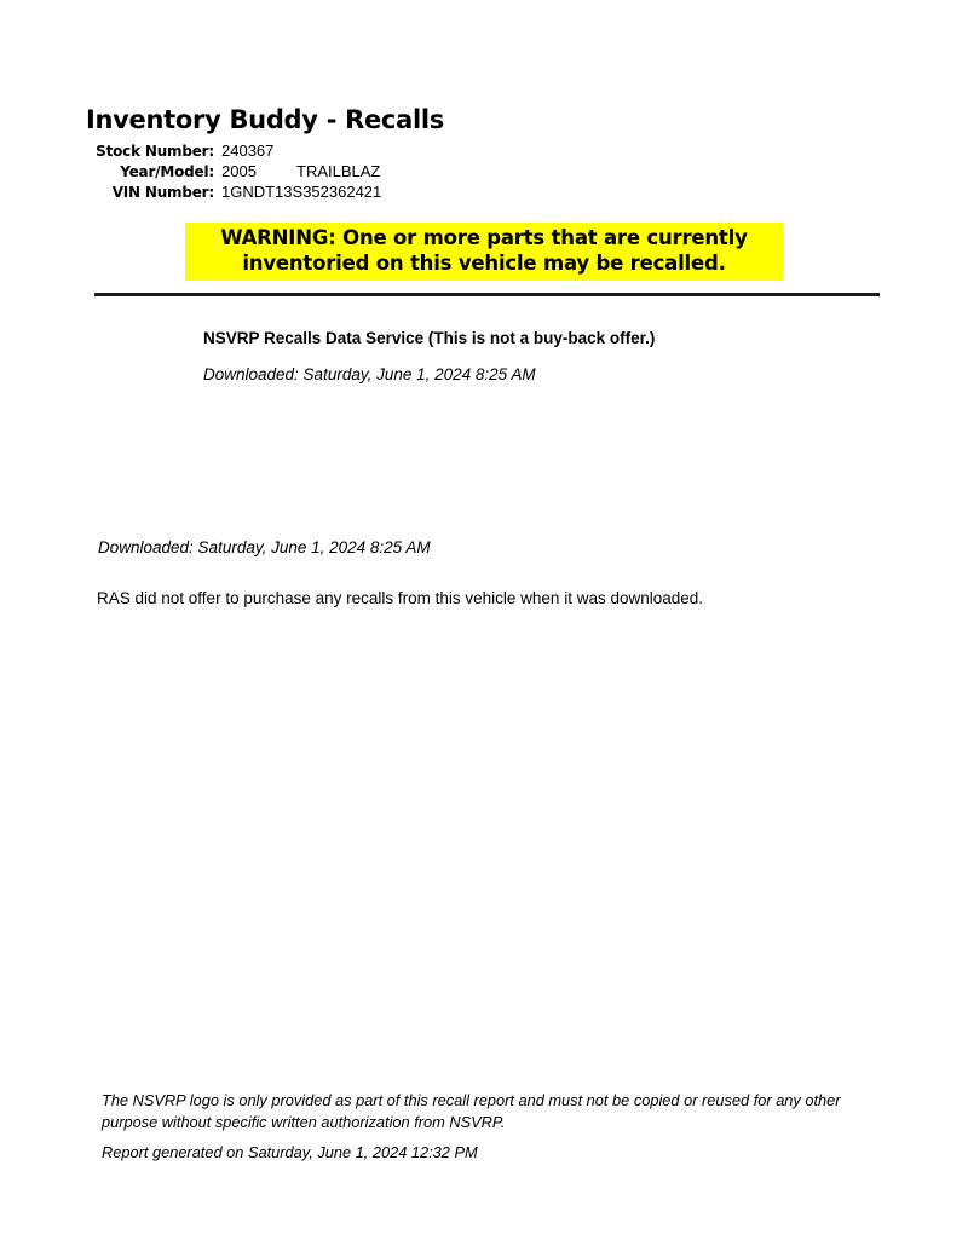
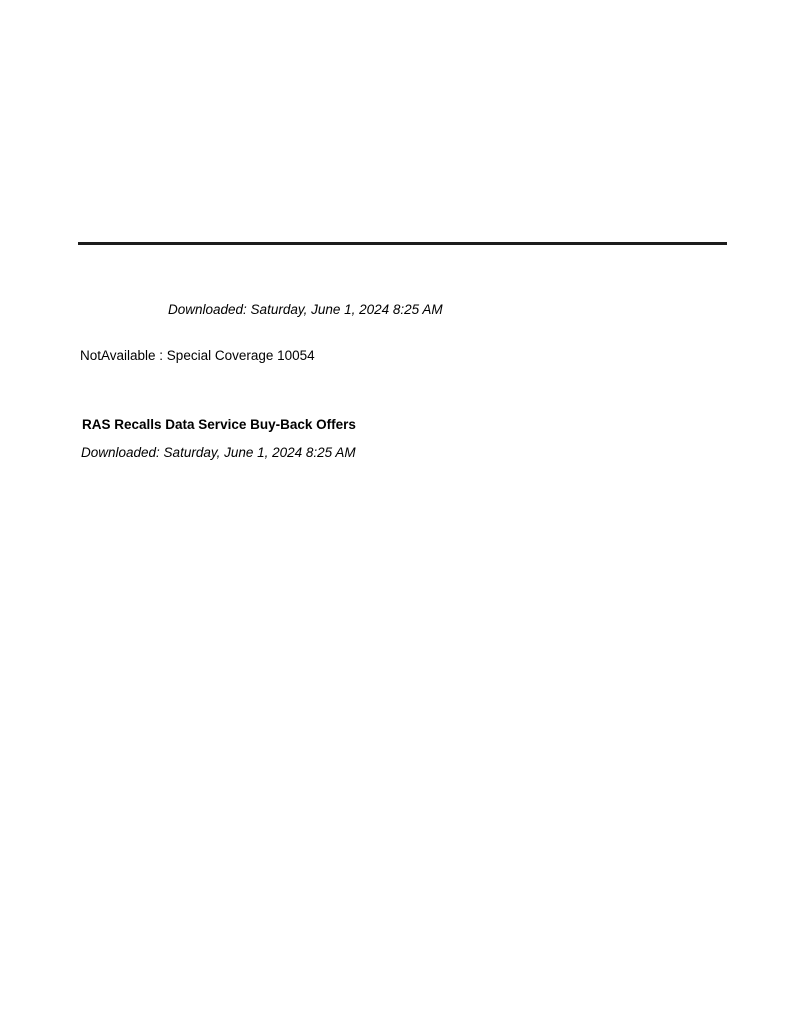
- Inventory Buddy - Recalls
- Stock Number:
- 240367
- Year/Model:
- 2005 TRAILBLAZ
- VIN Number:
- 1GNDT13S352362421
- WARNING: One or more parts that are currently inventoried on this vehicle may be recalled.
- NSVRP Recalls Data Service (This is not a buy-back offer.)
  Downloaded: Saturday, June 1, 2024 8:25 AM
+ NotAvailable : Special Coverage 10054
+ RAS Recalls Data Service Buy-Back Offers
  Downloaded: Saturday, June 1, 2024 8:25 AM
- RAS did not offer to purchase any recalls from this vehicle when it was downloaded.
- The NSVRP logo is only provided as part of this recall report and must not be copied or reused for any other purpose without specific written authorization from NSVRP.
- Report generated on Saturday, June 1, 2024 12:32 PM
